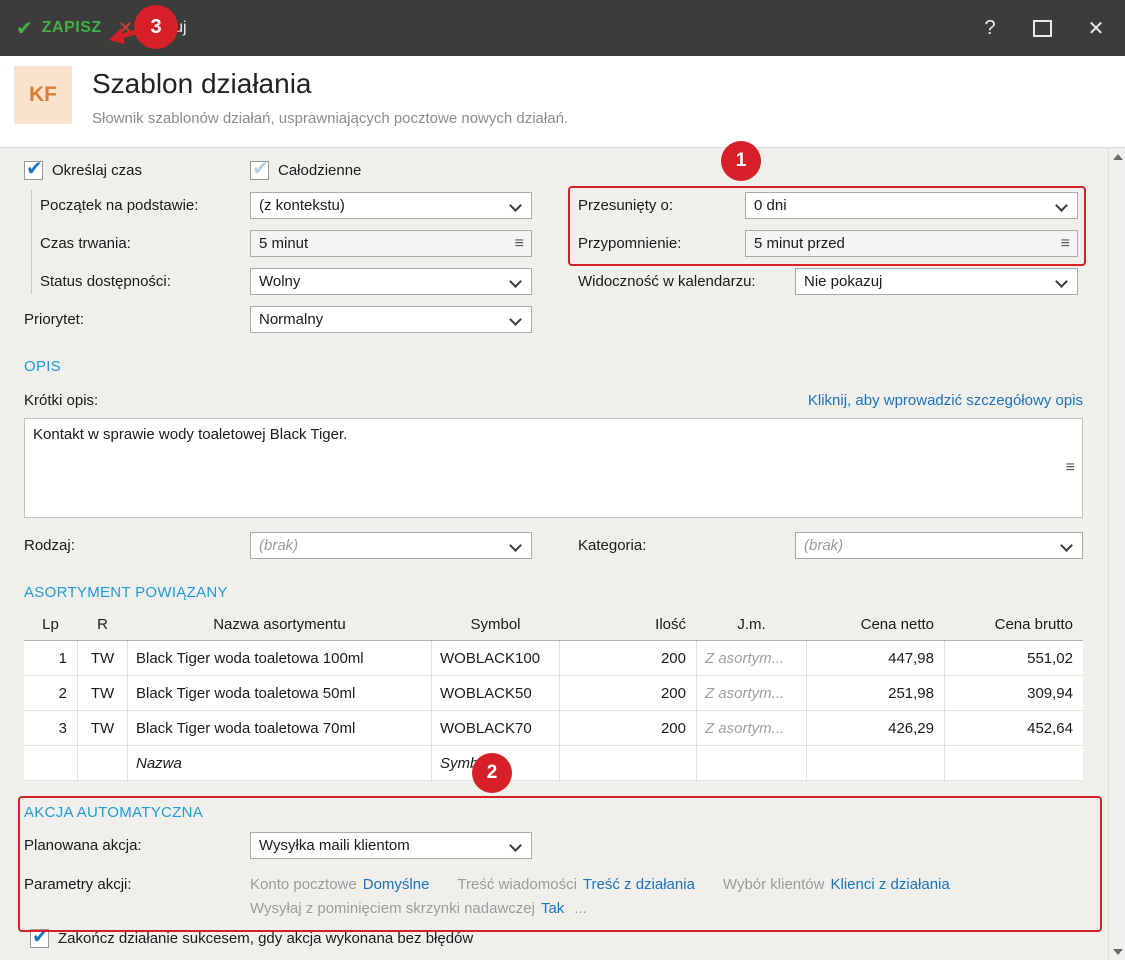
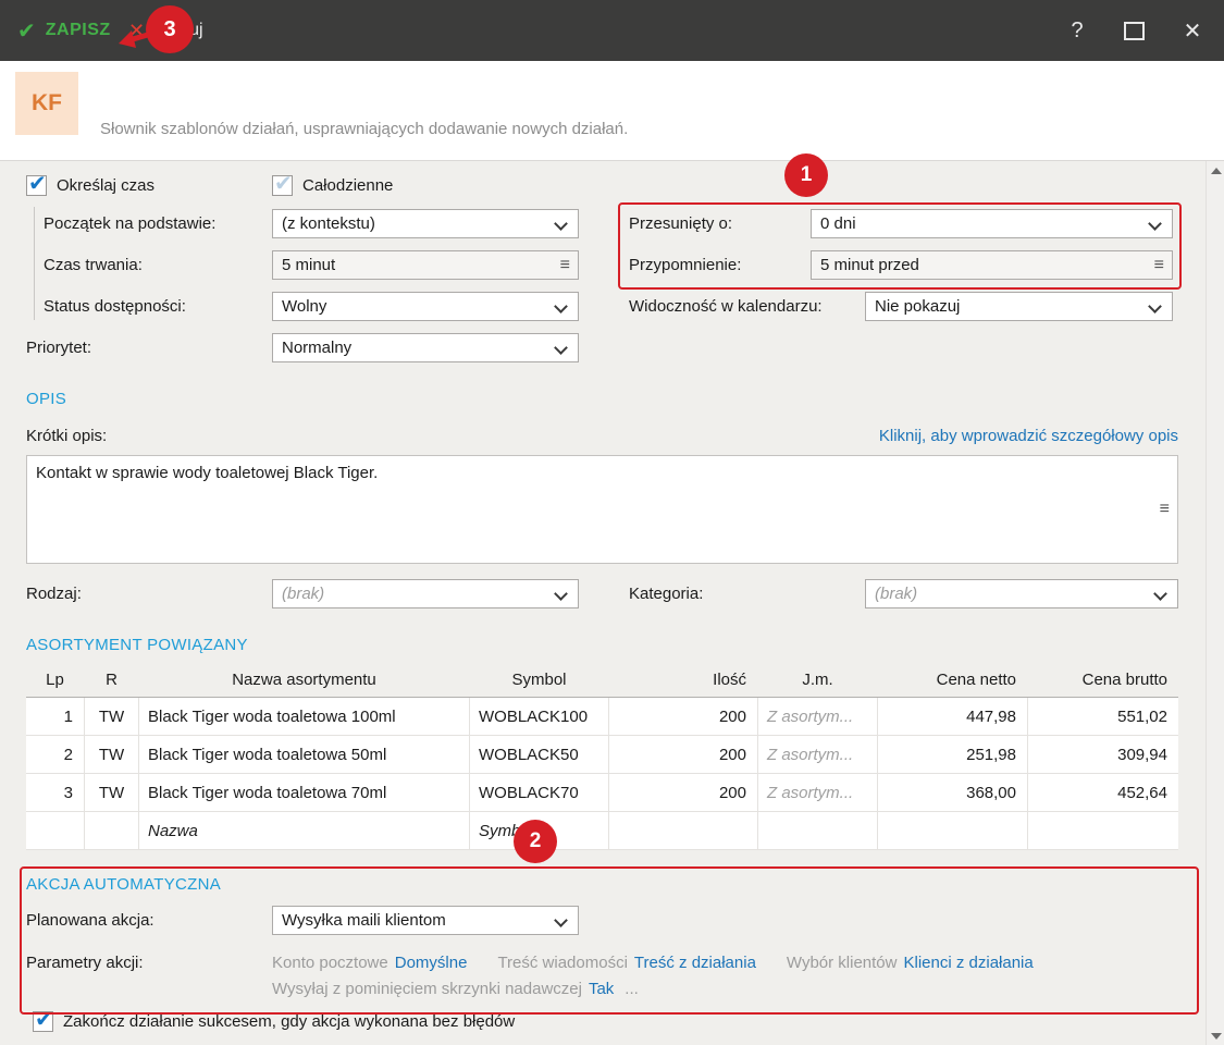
  ✔
  ZAPISZ
  ✕
  ?
  ✕
  KF
- Szablon działania
- Słownik szablonów działań, usprawniających pocztowe nowych działań.
+ Słownik szablonów działań, usprawniających dodawanie nowych działań.
  ✔
  Określaj czas
  ✔
  Całodzienne
  Początek na podstawie:
  (z kontekstu)
  Przesunięty o:
  0 dni
  Czas trwania:
  5 minut
  ≡
  Przypomnienie:
  5 minut przed
  ≡
  Status dostępności:
  Wolny
  Widoczność w kalendarzu:
  Nie pokazuj
  Priorytet:
  Normalny
  OPIS
  Krótki opis:
  Kliknij, aby wprowadzić szczegółowy opis
  Kontakt w sprawie wody toaletowej Black Tiger.
  ≡
  Rodzaj:
  (brak)
  Kategoria:
  (brak)
  ASORTYMENT POWIĄZANY
  Lp
  R
  Nazwa asortymentu
  Symbol
  Ilość
  J.m.
  Cena netto
  Cena brutto
  1
  TW
  Black Tiger woda toaletowa 100ml
  WOBLACK100
  200
  Z asortym...
  447,98
  551,02
  2
  TW
  Black Tiger woda toaletowa 50ml
  WOBLACK50
  200
  Z asortym...
  251,98
  309,94
  3
  TW
  Black Tiger woda toaletowa 70ml
  WOBLACK70
  200
  Z asortym...
- 426,29
+ 368,00
  452,64
  Nazwa
  Sym
  AKCJA AUTOMATYCZNA
  Planowana akcja:
  Wysyłka maili klientom
  Parametry akcji:
  Konto pocztowe Domyślne Treść wiadomości Treść z działania Wybór klientów Klienci z działania
  Wysyłaj z pominięciem skrzynki nadawczej Tak ...
  ✔
  Zakończ działanie sukcesem, gdy akcja wykonana bez błędów
  1
  2
  3
